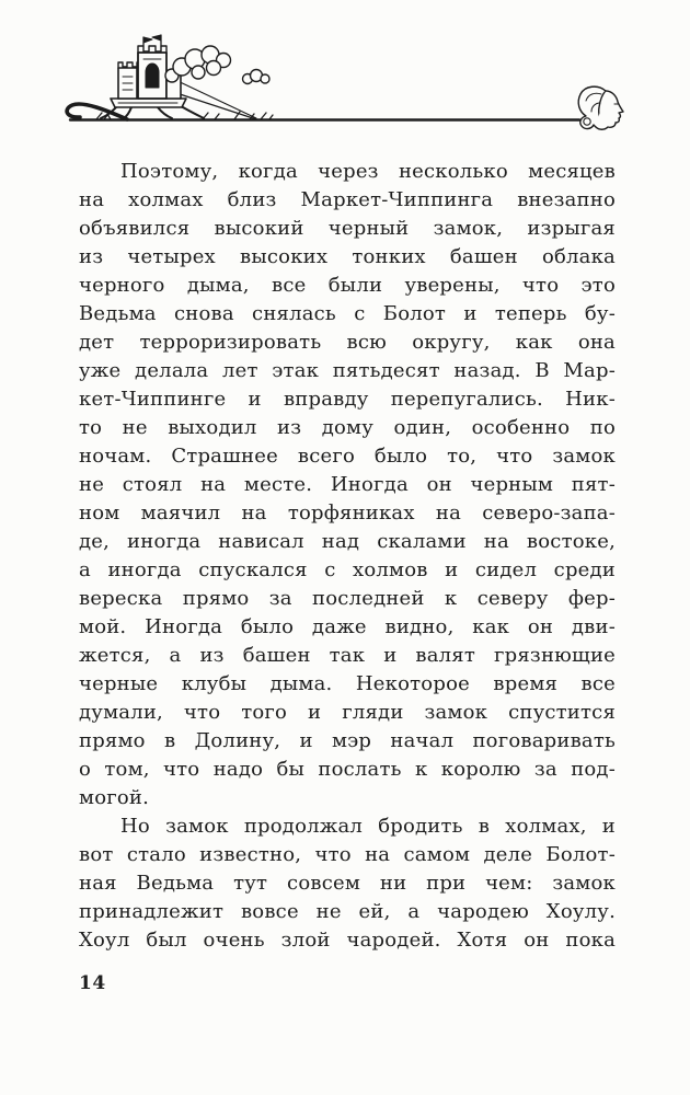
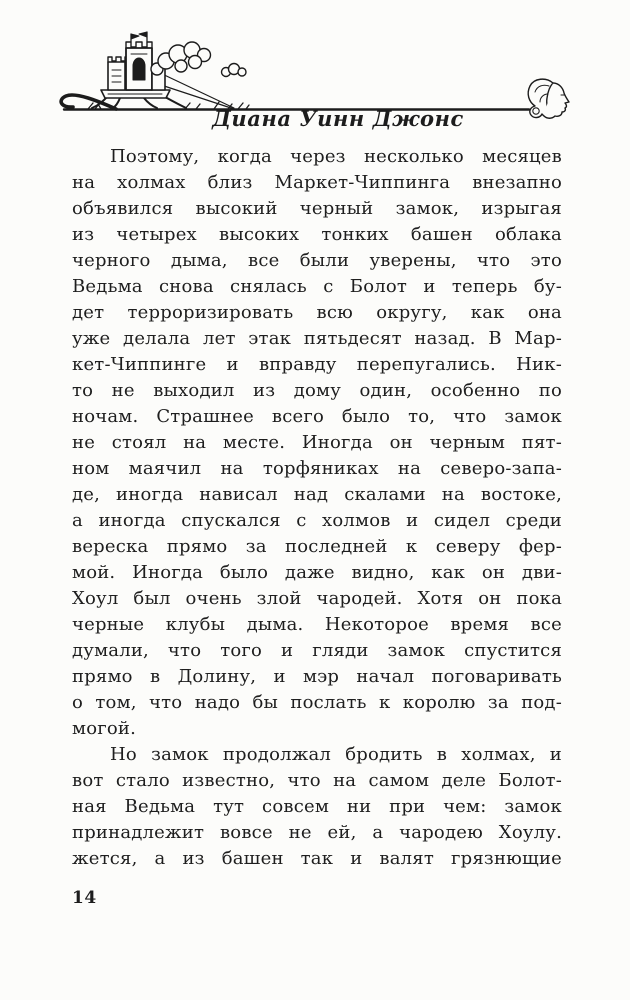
+ Диана Уинн Джонс
  Поэтому, когда через несколько месяцев
  на холмах близ Маркет-Чиппинга внезапно
  объявился высокий черный замок, изрыгая
  из четырех высоких тонких башен облака
  черного дыма, все были уверены, что это
  Ведьма снова снялась с Болот и теперь бу-
  дет терроризировать всю округу, как она
  уже делала лет этак пятьдесят назад. В Мар-
  кет-Чиппинге и вправду перепугались. Ник-
  то не выходил из дому один, особенно по
  ночам. Страшнее всего было то, что замок
  не стоял на месте. Иногда он черным пят-
  ном маячил на торфяниках на северо-запа-
  де, иногда нависал над скалами на востоке,
  а иногда спускался с холмов и сидел среди
  вереска прямо за последней к северу фер-
  мой. Иногда было даже видно, как он дви-
- жется, а из башен так и валят грязнющие
+ Хоул был очень злой чародей. Хотя он пока
  черные клубы дыма. Некоторое время все
  думали, что того и гляди замок спустится
  прямо в Долину, и мэр начал поговаривать
  о том, что надо бы послать к королю за под-
  могой.
  Но замок продолжал бродить в холмах, и
  вот стало известно, что на самом деле Болот-
  ная Ведьма тут совсем ни при чем: замок
  принадлежит вовсе не ей, а чародею Хоулу.
- Хоул был очень злой чародей. Хотя он пока
+ жется, а из башен так и валят грязнющие
  14
